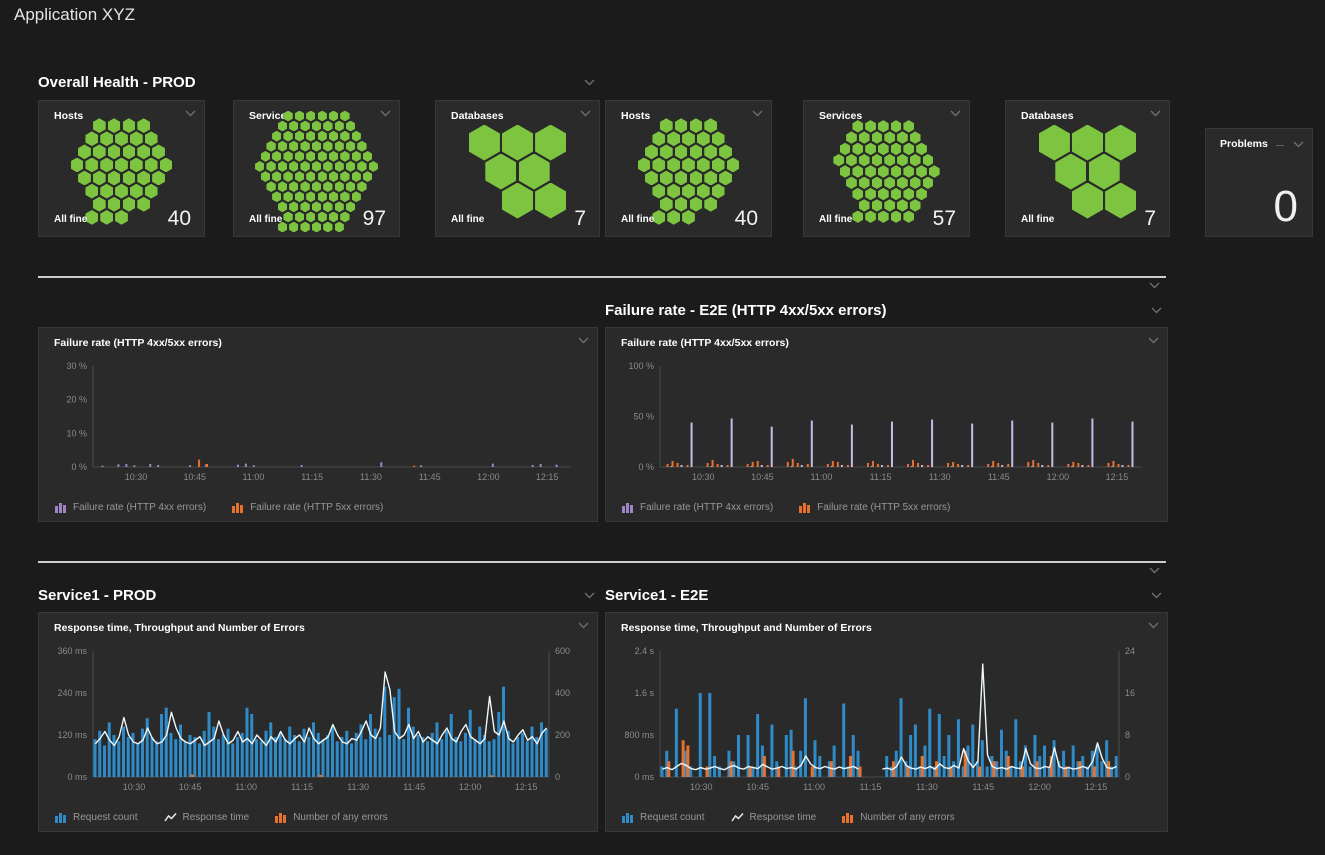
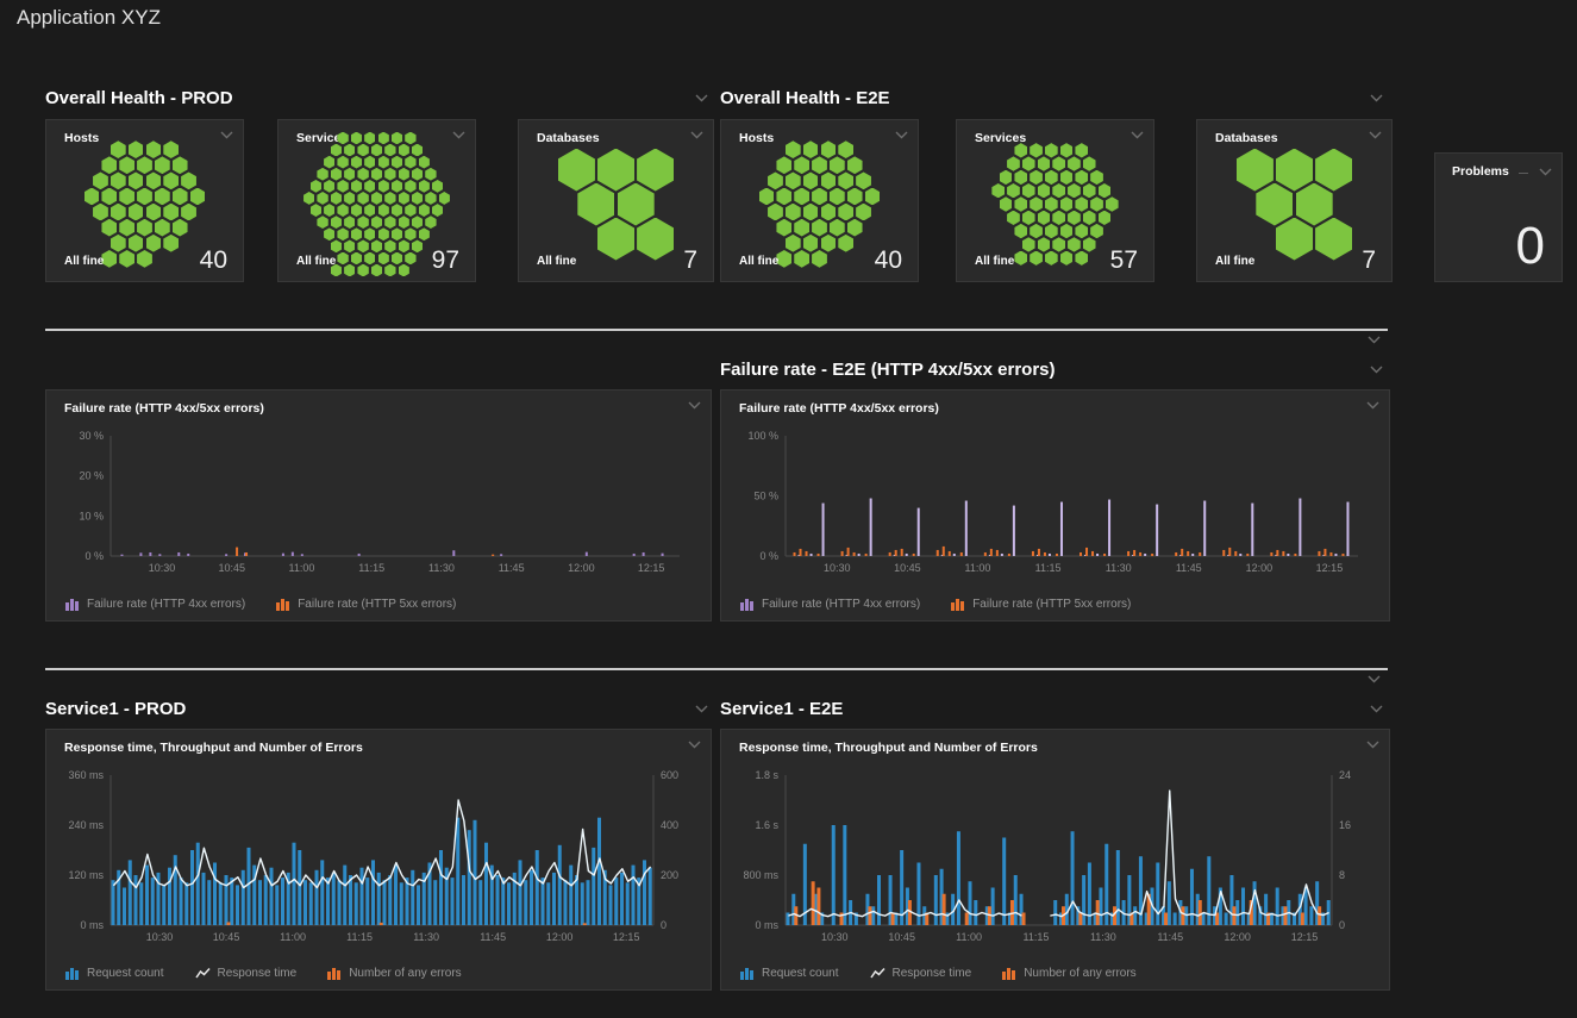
  Application XYZ
  Overall Health - PROD
+ Overall Health - E2E
  Hosts
  All fine
  40
  Servic
  All fine
  97
  Databases
  All fine
  7
  Hosts
  All fine
  40
  Services
  All fine
  57
  Databases
  All fine
  7
  Problems
  0
  Failure rate - E2E (HTTP 4xx/5xx errors)
  Failure rate (HTTP 4xx/5xx errors)
  30 %
  20 %
  10 %
  0 %
  10:30
  10:45
  11:00
  11:15
  11:30
  11:45
  12:00
  12:15
  Failure rate (HTTP 4xx errors)
  Failure rate (HTTP 5xx errors)
  Failure rate (HTTP 4xx/5xx errors)
  100 %
  50 %
  0 %
  10:30
  10:45
  11:00
  11:15
  11:30
  11:45
  12:00
  12:15
  Failure rate (HTTP 4xx errors)
  Failure rate (HTTP 5xx errors)
  Service1 - PROD
  Service1 - E2E
  Response time, Throughput and Number of Errors
  360 ms
  240 ms
  120 ms
  0 ms
  600
  400
  200
  0
  10:30
  10:45
  11:00
  11:15
  11:30
  11:45
  12:00
  12:15
  Request count
  Response time
  Number of any errors
  Response time, Throughput and Number of Errors
- 2.4 s
+ 1.8 s
  1.6 s
  800 ms
  0 ms
  24
  16
  8
  0
  10:30
  10:45
  11:00
  11:15
  11:30
  11:45
  12:00
  12:15
  Request count
  Response time
  Number of any errors
